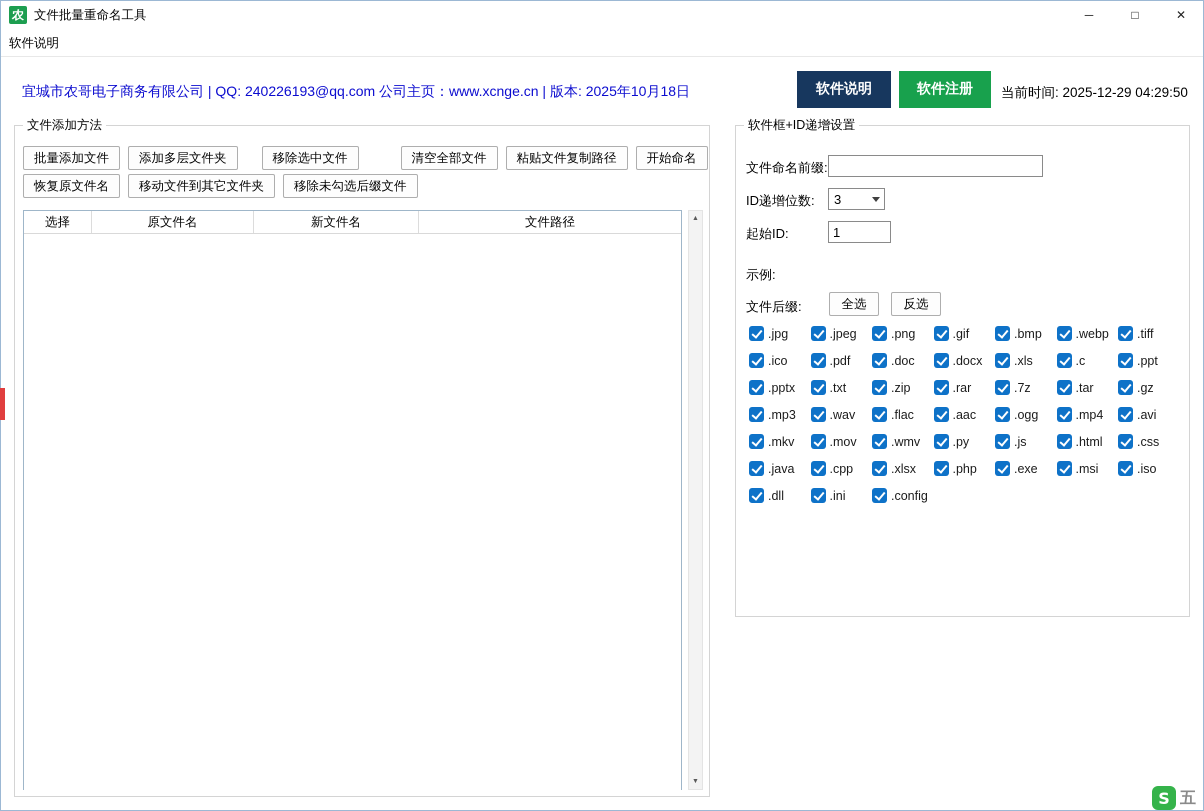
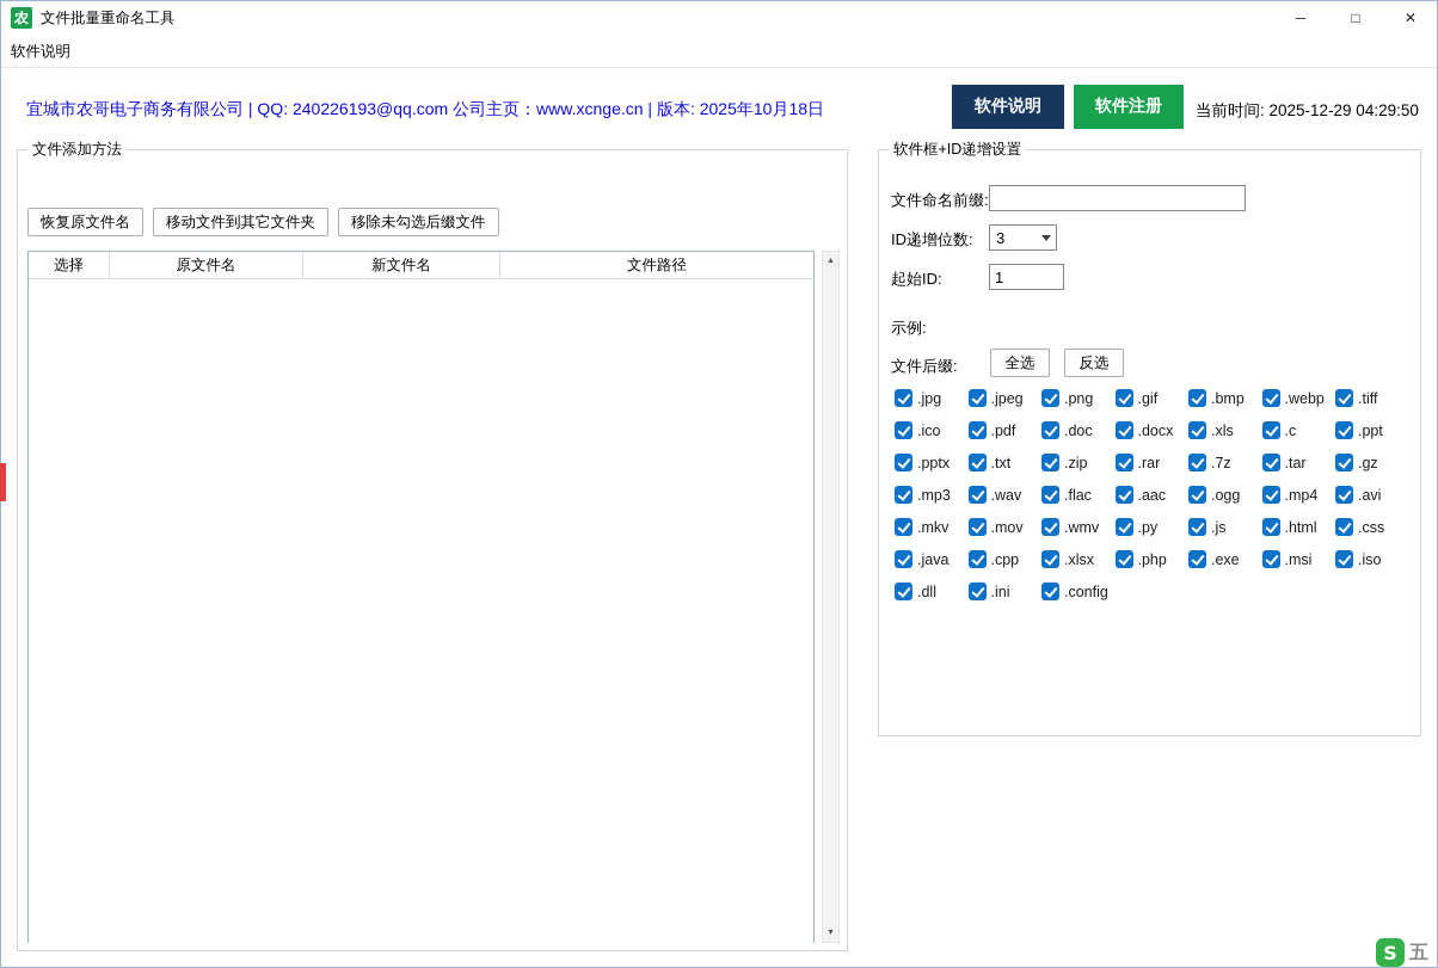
  农
  文件批量重命名工具
  ─
  □
  ✕
  软件说明
  宜城市农哥电子商务有限公司 | QQ: 240226193@qq.com 公司主页：www.xcnge.cn | 版本: 2025年10月18日
  软件说明
  软件注册
  当前时间: 2025-12-29 04:29:50
  文件添加方法
- 批量添加文件
- 添加多层文件夹
- 移除选中文件
- 清空全部文件
- 粘贴文件复制路径
- 开始命名
  恢复原文件名
  移动文件到其它文件夹
  移除未勾选后缀文件
  选择
  原文件名
  新文件名
  文件路径
  软件框+ID递增设置
  文件命名前缀:
  ID递增位数:
  3
  起始ID:
  1
  示例:
  文件后缀:
  全选
  反选
  .jpg
  .jpeg
  .png
  .gif
  .bmp
  .webp
  .tiff
  .ico
  .pdf
  .doc
  .docx
  .xls
  .c
  .ppt
  .pptx
  .txt
  .zip
  .rar
  .7z
  .tar
  .gz
  .mp3
  .wav
  .flac
  .aac
  .ogg
  .mp4
  .avi
  .mkv
  .mov
  .wmv
  .py
  .js
  .html
  .css
  .java
  .cpp
  .xlsx
  .php
  .exe
  .msi
  .iso
  .dll
  .ini
  .config
  S
  五
